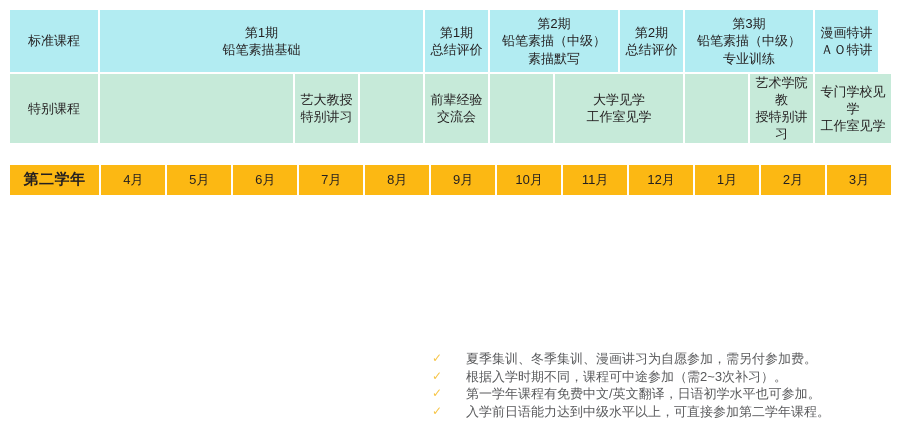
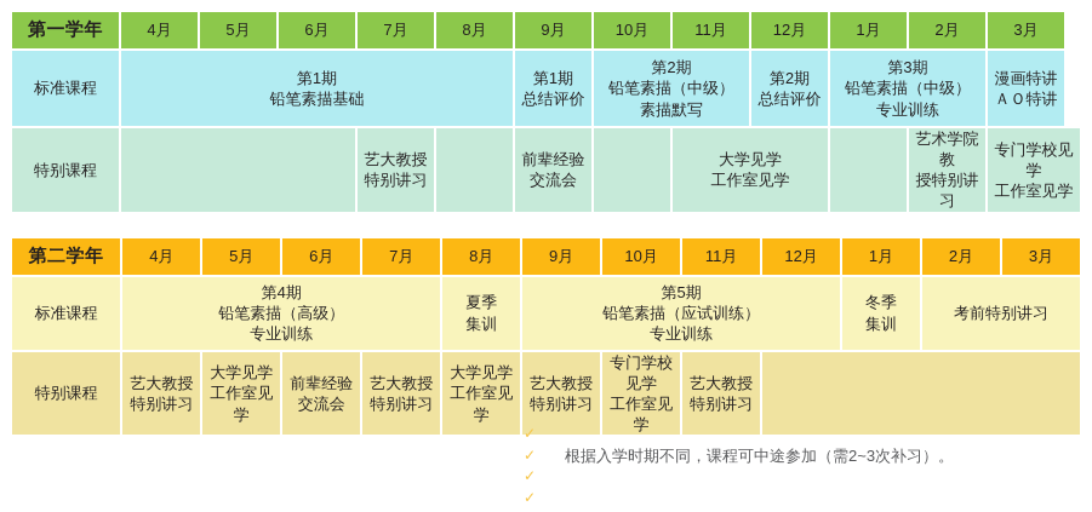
+ 第一学年	4月	5月	6月	7月	8月	9月	10月	11月	12月	1月	2月	3月
  标准课程	第1期铅笔素描基础	第1期总结评价	第2期铅笔素描（中级）素描默写	第2期总结评价	第3期铅笔素描（中级）专业训练	漫画特讲ＡＯ特讲
  特别课程		艺大教授特别讲习		前辈经验交流会		大学见学工作室见学		艺术学院教授特别讲习	专门学校见学工作室见学
  第二学年	4月	5月	6月	7月	8月	9月	10月	11月	12月	1月	2月	3月
+ 标准课程	第4期铅笔素描（高级）专业训练	夏季集训	第5期铅笔素描（应试训练）专业训练	冬季集训	考前特别讲习
+ 特别课程	艺大教授特别讲习	大学见学工作室见学	前辈经验交流会	艺大教授特别讲习	大学见学工作室见学	艺大教授特别讲习	专门学校见学工作室见学	艺大教授特别讲习
  ✓
- 夏季集训、冬季集训、漫画讲习为自愿参加，需另付参加费。
  ✓
  根据入学时期不同，课程可中途参加（需2~3次补习）。
  ✓
- 第一学年课程有免费中文/英文翻译，日语初学水平也可参加。
  ✓
- 入学前日语能力达到中级水平以上，可直接参加第二学年课程。
